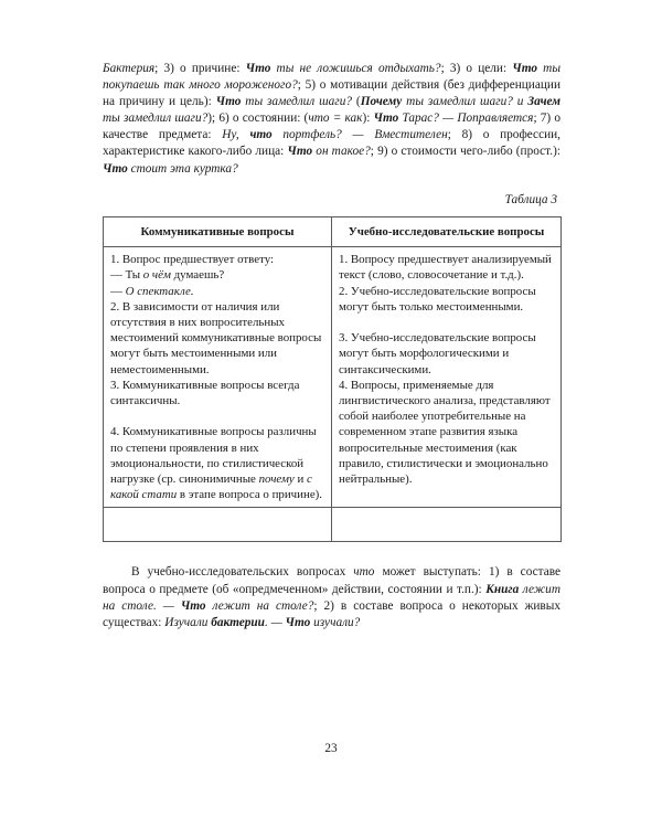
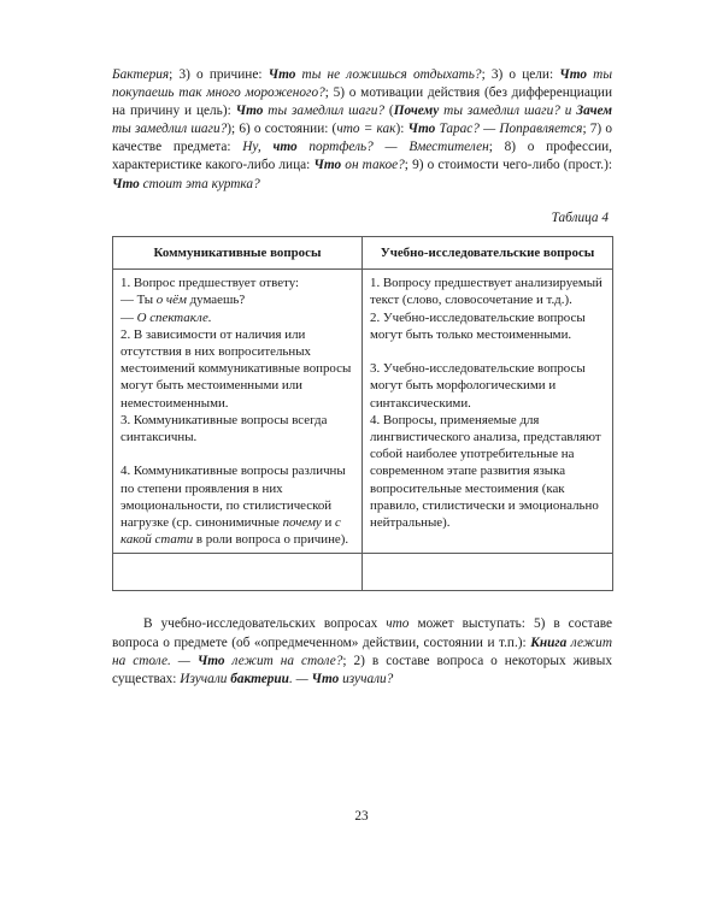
  Бактерия; 3) о причине: Что ты не ложишься отдыхать?; 3) о цели: Что ты покупаешь так много мороженого?; 5) о мотивации действия (без дифференциации на причину и цель): Что ты замедлил шаги? (Почему ты замедлил шаги? и Зачем ты замедлил шаги?); 6) о состоянии: (что = как): Что Тарас? — Поправляется; 7) о качестве предмета: Ну, что портфель? — Вместителен; 8) о профессии, характеристике какого-либо лица: Что он такое?; 9) о стоимости чего-либо (прост.): Что стоит эта куртка?
- Таблица 3
+ Таблица 4
  Коммуникативные вопросы	Учебно-исследовательские вопросы
- 1. Вопрос предшествует ответу:— Ты о чём думаешь?— О спектакле.2. В зависимости от наличия или отсутствия в них вопросительных местоимений коммуникативные вопросы могут быть местоименными или неместоименными.3. Коммуникативные вопросы всегда синтаксичны.4. Коммуникативные вопросы различны по степени проявления в них эмоциональности, по стилистической нагрузке (ср. синонимичные почему и с какой стати в этапе вопроса о причине).	1. Вопросу предшествует анализируемый текст (слово, словосочетание и т.д.).2. Учебно-исследовательские вопросы могут быть только местоименными.3. Учебно-исследовательские вопросы могут быть морфологическими и синтаксическими.4. Вопросы, применяемые для лингвистического анализа, представляют собой наиболее употребительные на современном этапе развития языка вопросительные местоимения (как правило, стилистически и эмоционально нейтральные).
+ 1. Вопрос предшествует ответу:— Ты о чём думаешь?— О спектакле.2. В зависимости от наличия или отсутствия в них вопросительных местоимений коммуникативные вопросы могут быть местоименными или неместоименными.3. Коммуникативные вопросы всегда синтаксичны.4. Коммуникативные вопросы различны по степени проявления в них эмоциональности, по стилистической нагрузке (ср. синонимичные почему и с какой стати в роли вопроса о причине).	1. Вопросу предшествует анализируемый текст (слово, словосочетание и т.д.).2. Учебно-исследовательские вопросы могут быть только местоименными.3. Учебно-исследовательские вопросы могут быть морфологическими и синтаксическими.4. Вопросы, применяемые для лингвистического анализа, представляют собой наиболее употребительные на современном этапе развития языка вопросительные местоимения (как правило, стилистически и эмоционально нейтральные).
- В учебно-исследовательских вопросах что может выступать: 1) в составе вопроса о предмете (об «опредмеченном» действии, состоянии и т.п.): Книга лежит на столе. — Что лежит на столе?; 2) в составе вопроса о некоторых живых существах: Изучали бактерии. — Что изучали?
+ В учебно-исследовательских вопросах что может выступать: 5) в составе вопроса о предмете (об «опредмеченном» действии, состоянии и т.п.): Книга лежит на столе. — Что лежит на столе?; 2) в составе вопроса о некоторых живых существах: Изучали бактерии. — Что изучали?
  23
